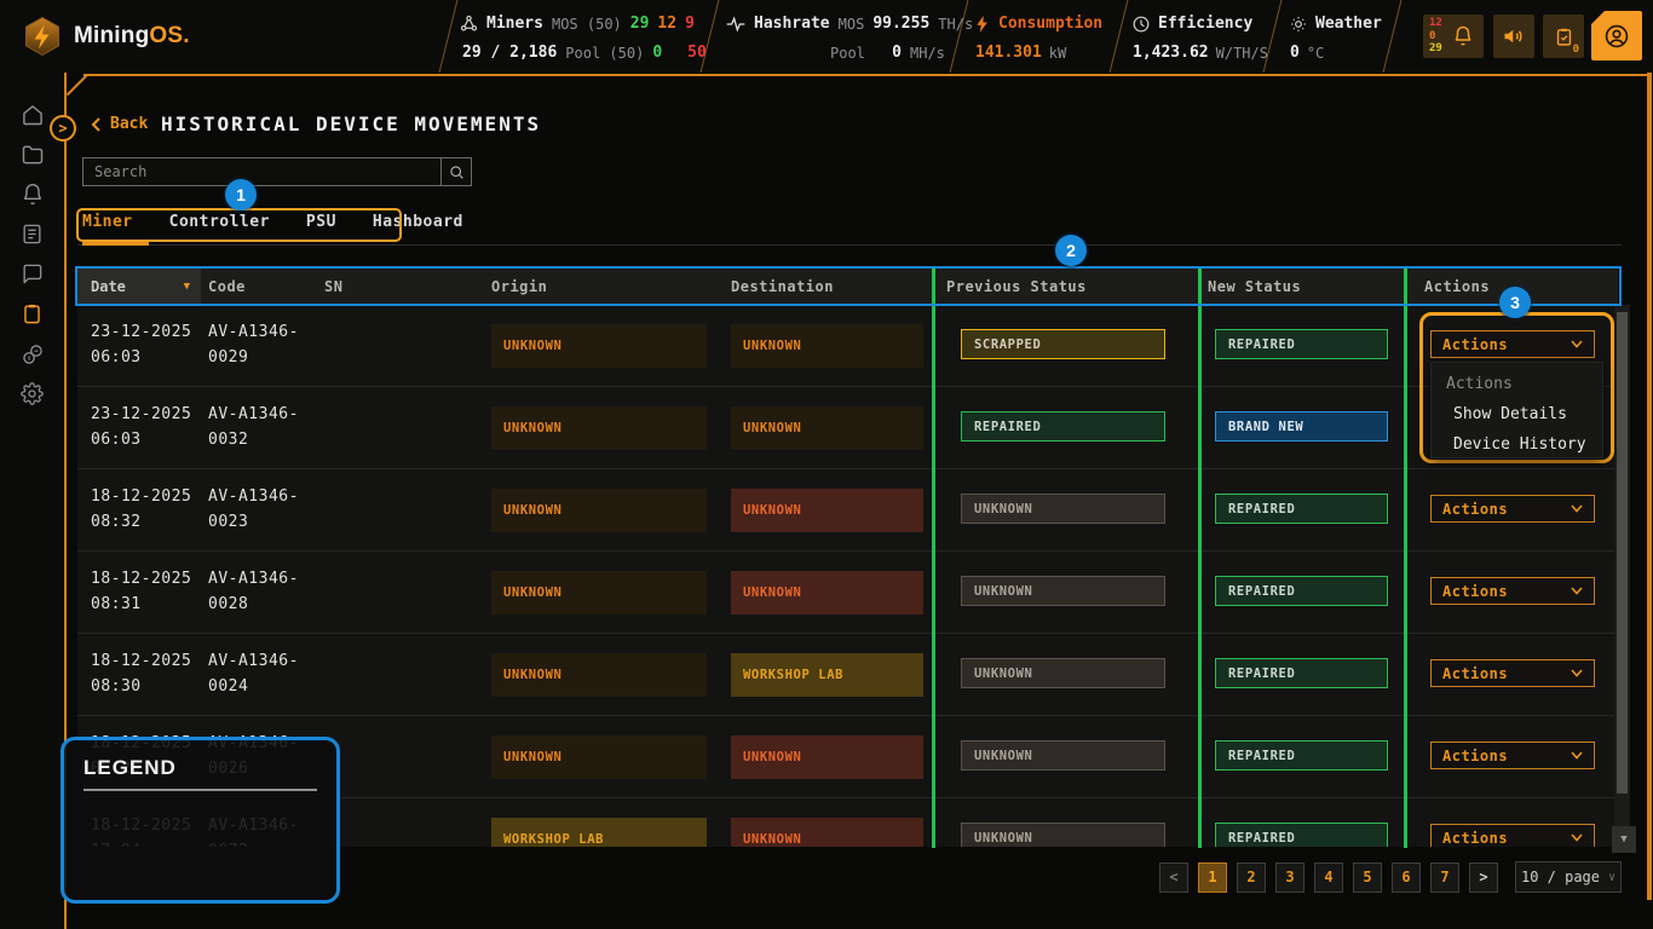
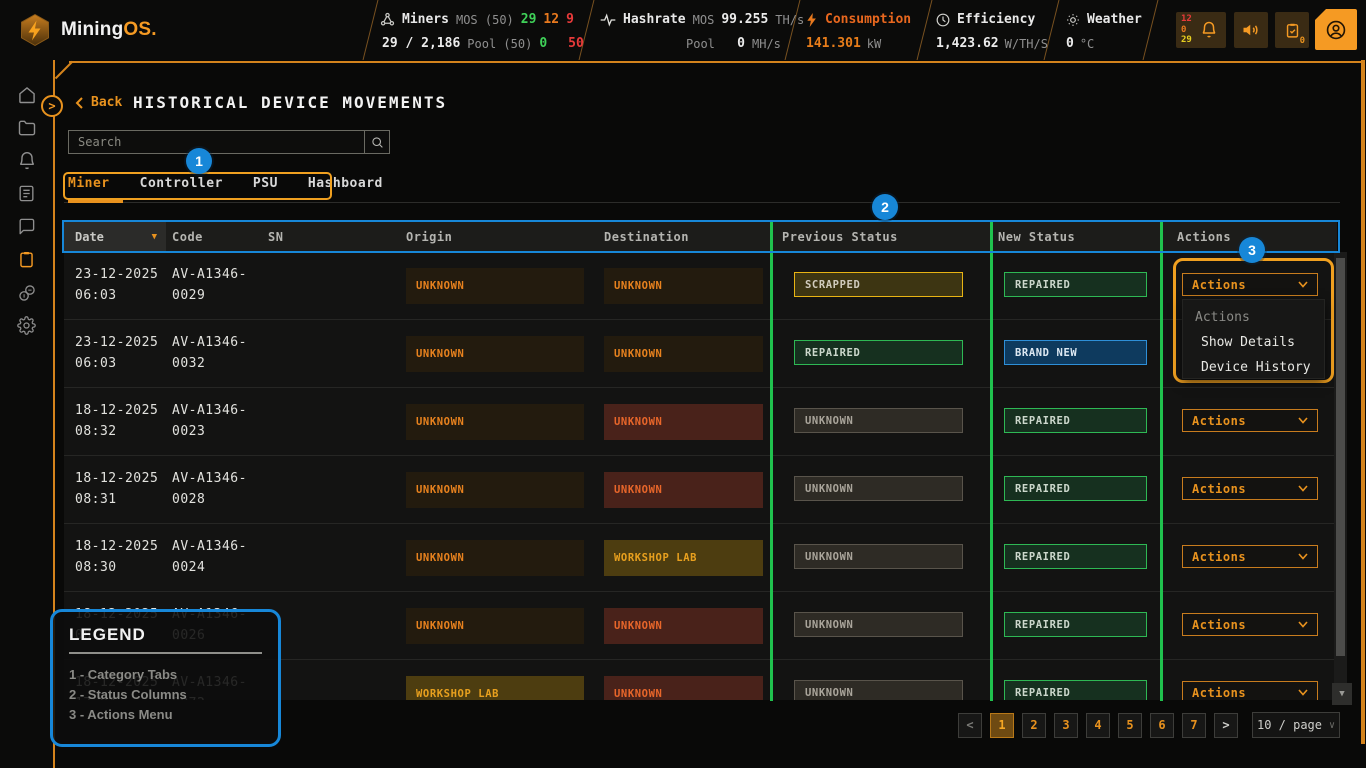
  MiningOS.
  Miners
  MOS (50)
  29
  12
  9
  29 / 2,186
  Pool (50)
  0
  50
  Hashrate
  MOS
  99.255
  TH/s
  Pool
  0
  MH/s
  Consumption
  141.301
  kW
  Efficiency
  1,423.62
  W/TH/S
  Weather
  0
  °C
  12
  0
  29
  0
  >
  Back
  HISTORICAL DEVICE MOVEMENTS
  Search
  Miner
  Controller
  PSU
  Hashboard
  Date
  ▼
  Code
  SN
  Origin
  Destination
  Previous Status
  New Status
  Actions
  23-12-2025
  06:03
  AV-A1346-
  0029
  UNKNOWN
  UNKNOWN
  SCRAPPED
  REPAIRED
  Actions
  23-12-2025
  06:03
  AV-A1346-
  0032
  UNKNOWN
  UNKNOWN
  REPAIRED
  BRAND NEW
  18-12-2025
  08:32
  AV-A1346-
  0023
  UNKNOWN
  UNKNOWN
  UNKNOWN
  REPAIRED
  Actions
  18-12-2025
  08:31
  AV-A1346-
  0028
  UNKNOWN
  UNKNOWN
  UNKNOWN
  REPAIRED
  Actions
  18-12-2025
  08:30
  AV-A1346-
  0024
  UNKNOWN
  WORKSHOP LAB
  UNKNOWN
  REPAIRED
  Actions
  18-12-2025
  08:29
  AV-A1346-
  0026
  UNKNOWN
  UNKNOWN
  UNKNOWN
  REPAIRED
  Actions
  18-12-2025
  AV-A1346-
  WORKSHOP LAB
  UNKNOWN
  UNKNOWN
  REPAIRED
  Actions
  1
  2
  3
  Actions
  Show Details
  Device History
  ▼
  LEGEND
+ 1 - Category Tabs
+ 2 - Status Columns
+ 3 - Actions Menu
  <
  1
  2
  3
  4
  5
  6
  7
  >
  10 / page
  ∨
